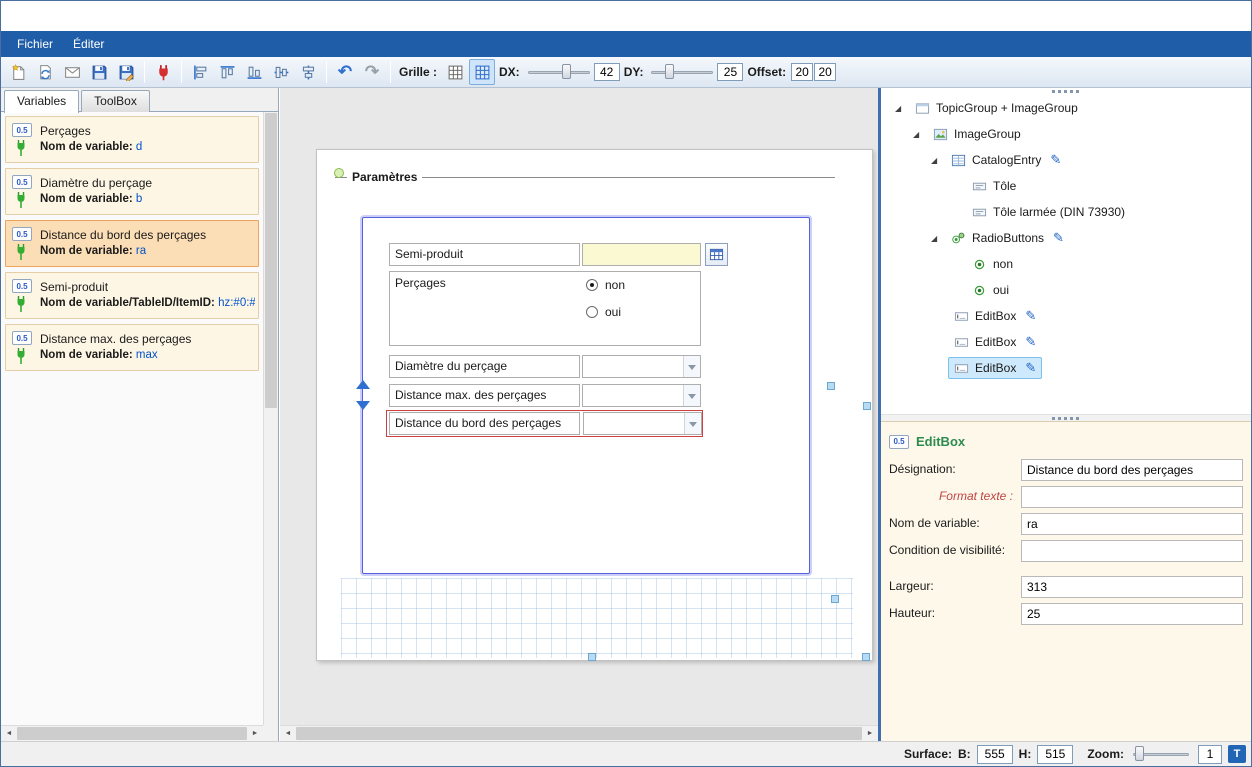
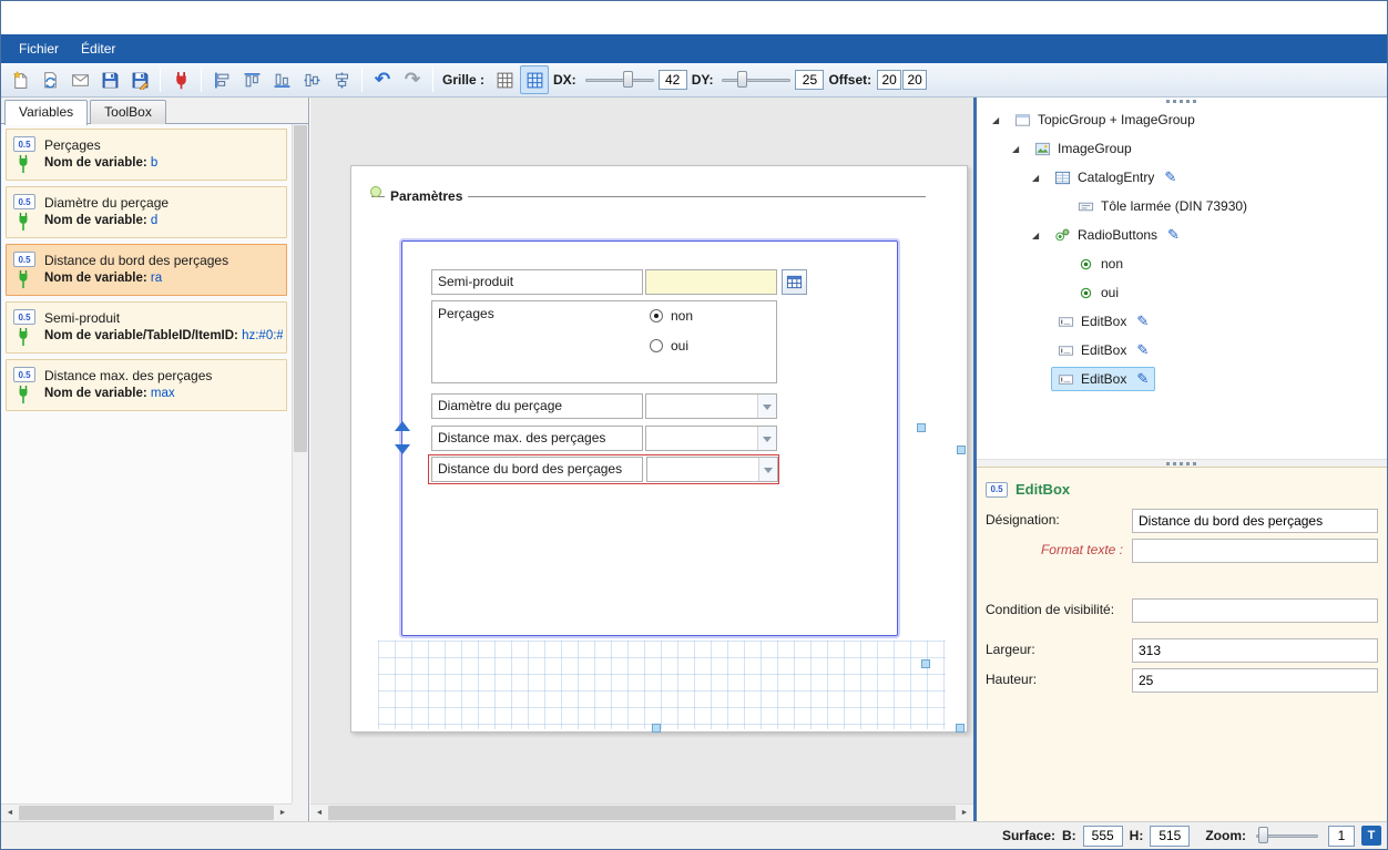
  Fichier
  Éditer
  ↶
  ↷
  Grille :
  DX:
  42
  DY:
  25
  Offset:
  20
  20
  Variables
  ToolBox
  0.5
  Perçages
- Nom de variable: d
+ Nom de variable: b
  0.5
  Diamètre du perçage
- Nom de variable: b
+ Nom de variable: d
  0.5
  Distance du bord des perçages
  Nom de variable: ra
  0.5
  Semi-produit
  Nom de variable/TableID/ItemID: hz:#0:#
  0.5
  Distance max. des perçages
  Nom de variable: max
  Paramètres
  Semi-produit
  Perçages
  non
  oui
  Diamètre du perçage
  Distance max. des perçages
  Distance du bord des perçages
  ◢
  TopicGroup + ImageGroup
  ◢
  ImageGroup
  ◢
  CatalogEntry
  ✎
- Tôle
  Tôle larmée (DIN 73930)
  ◢
  RadioButtons
  ✎
  non
  oui
  EditBox
  ✎
  EditBox
  ✎
  EditBox
  ✎
  0.5
  EditBox
  Désignation:
  Distance du bord des perçages
  Format texte :
- Nom de variable:
- ra
  Condition de visibilité:
  Largeur:
  313
  Hauteur:
  25
  Surface:
  B:
  555
  H:
  515
  Zoom:
  1
  T
